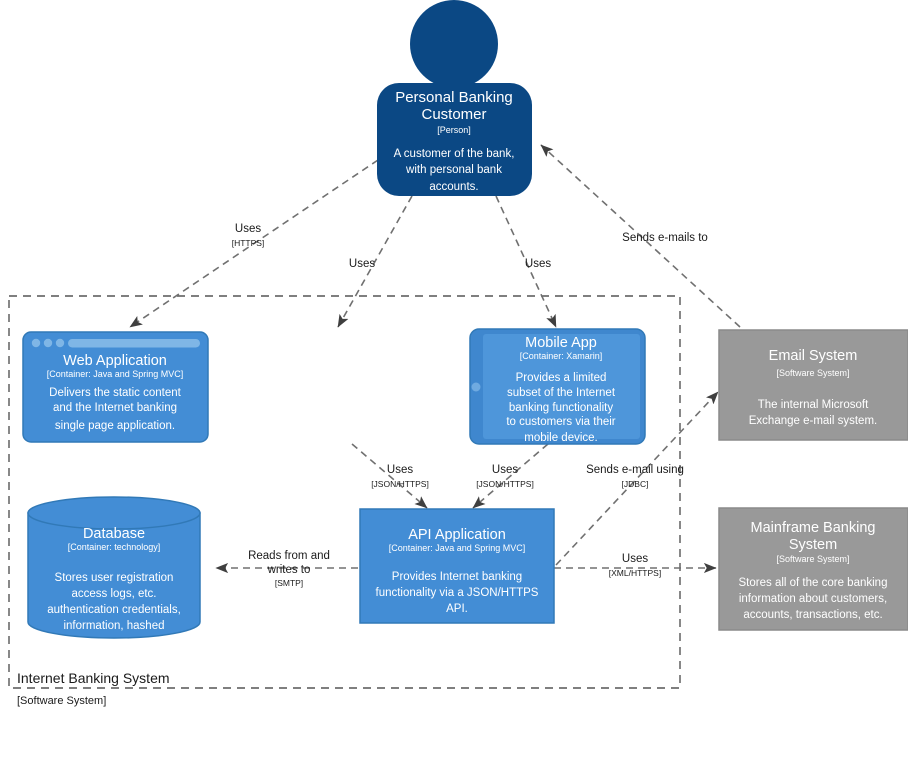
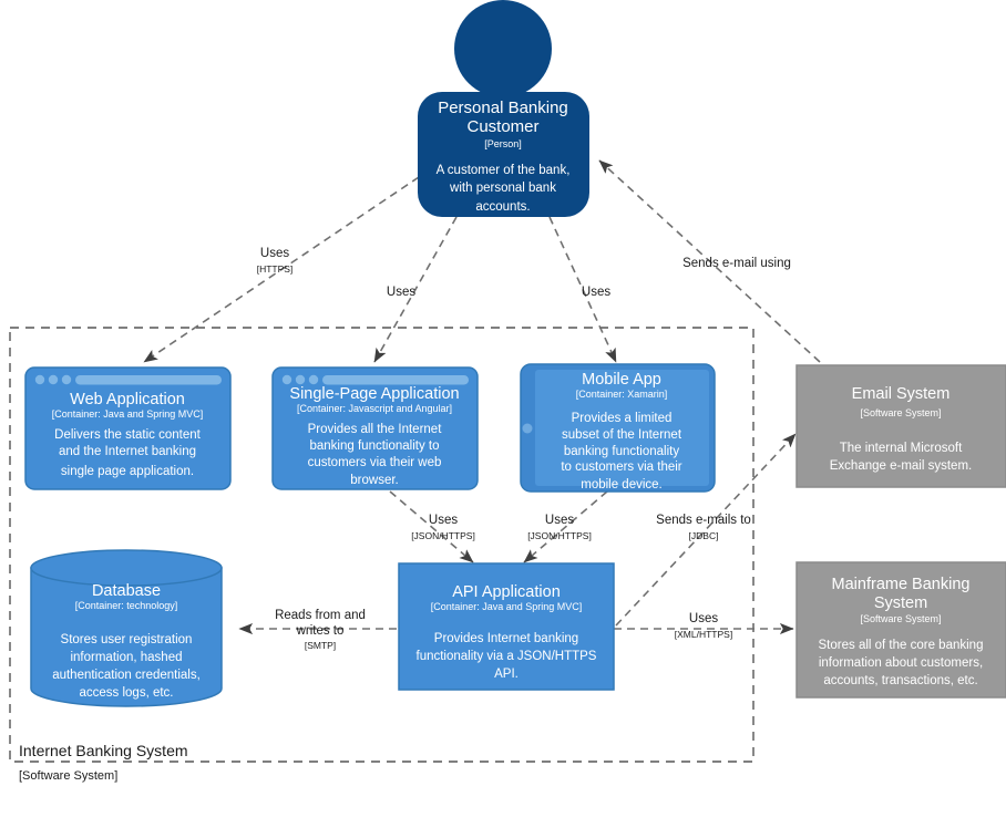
  Internet Banking System
  [Software System]
  Uses
  [HTTPS]
  Uses
  Uses
- Sends e-mails to
+ Sends e-mail using
  Uses
  [JSON/HTTPS]
  Uses
  [JSON/HTTPS]
- Sends e-mail using
+ Sends e-mails to
  [JDBC]
  Reads from and
  writes to
  [SMTP]
  Uses
  [XML/HTTPS]
  Personal Banking
  Customer
  [Person]
  A customer of the bank,
  with personal bank
  accounts.
  Web Application
  [Container: Java and Spring MVC]
  Delivers the static content
  and the Internet banking
  single page application.
+ Single-Page Application
+ [Container: Javascript and Angular]
+ Provides all the Internet
+ banking functionality to
+ customers via their web
+ browser.
  Mobile App
  [Container: Xamarin]
  Provides a limited
  subset of the Internet
  banking functionality
  to customers via their
  mobile device.
  Email System
  [Software System]
  The internal Microsoft
  Exchange e-mail system.
  Database
  [Container: technology]
  Stores user registration
- access logs, etc.
+ information, hashed
  authentication credentials,
- information, hashed
+ access logs, etc.
  API Application
  [Container: Java and Spring MVC]
  Provides Internet banking
  functionality via a JSON/HTTPS
  API.
  Mainframe Banking
  System
  [Software System]
  Stores all of the core banking
  information about customers,
  accounts, transactions, etc.
